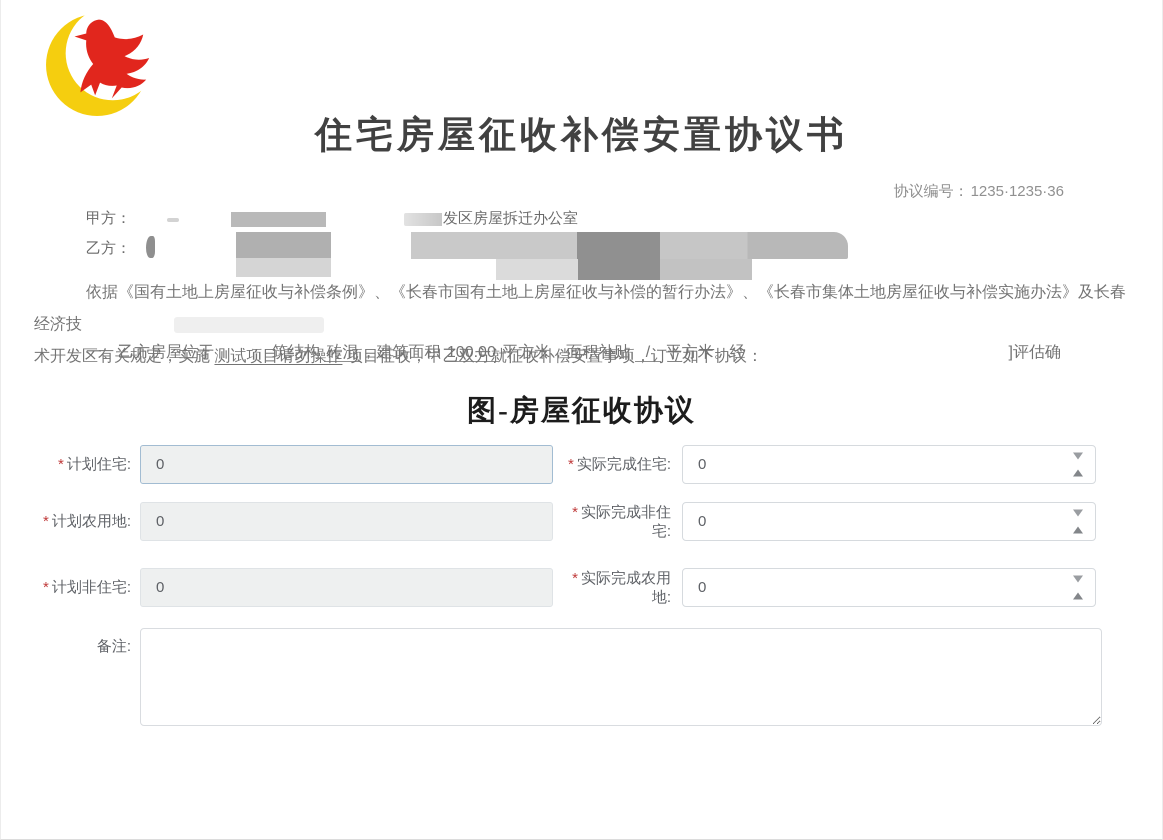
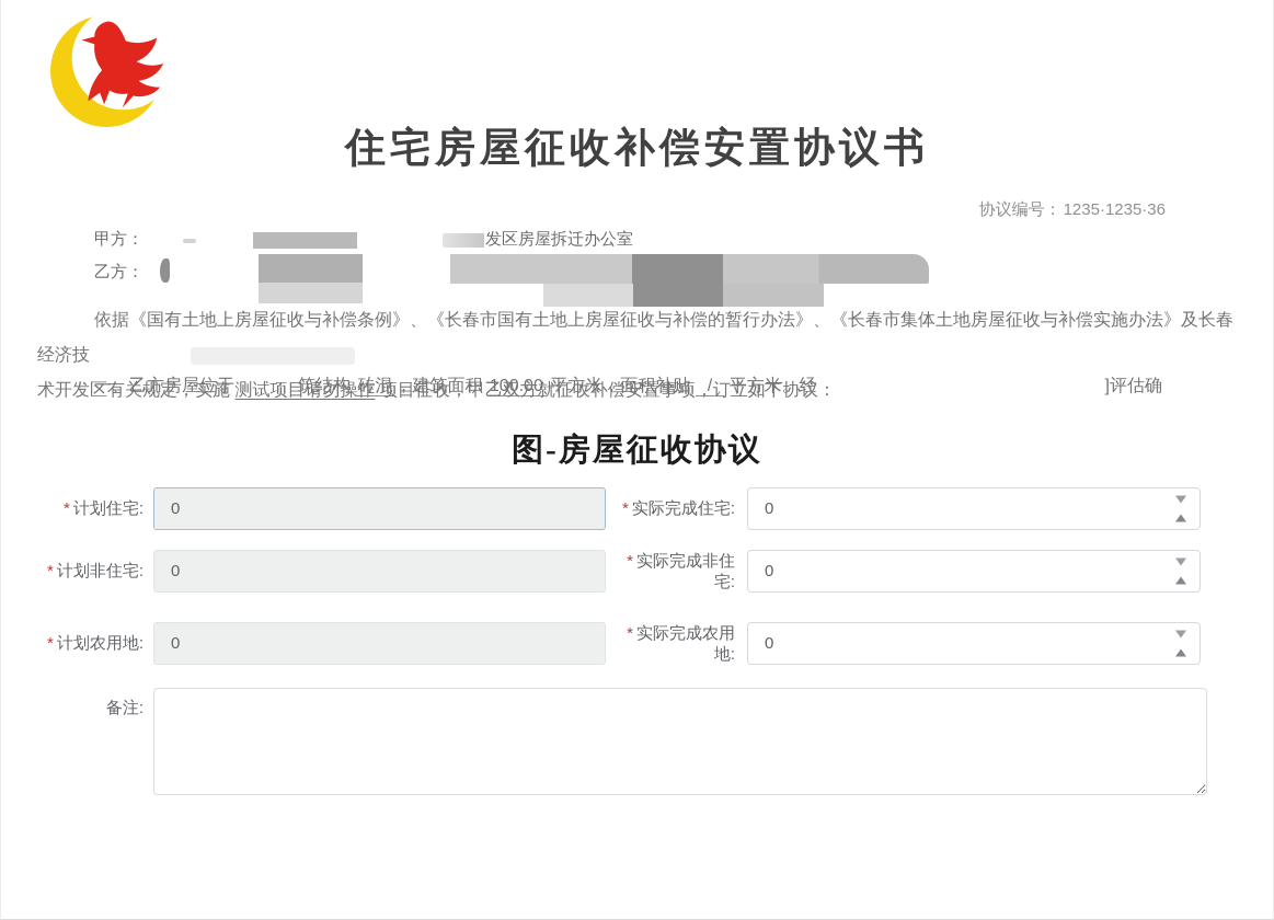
  住宅房屋征收补偿安置协议书
  协议编号：1235·1235·36
  甲方： 发区房屋拆迁办公室
  乙方：
  依据《国有土地上房屋征收与补偿条例》、《长春市国有土地上房屋征收与补偿的暂行办法》、《长春市集体土地房屋征收与补偿实施办法》及长春经济技
  术开发区有关规定，实施 测试项目请勿操作 项目征收，甲乙双方就征收补偿安置事项，订立如下协议：
  一、乙方房屋位于 筑结构 砖混，建筑面积 100.00 平方米，面积补贴 / 平方米。经
  ]评估确
  图-房屋征收协议
  * 计划住宅:
  0
  * 实际完成住宅:
  0
- * 计划农用地:
+ * 计划非住宅:
  0
  * 实际完成非住宅:
  0
- * 计划非住宅:
+ * 计划农用地:
  0
  * 实际完成农用地:
  0
  备注:
